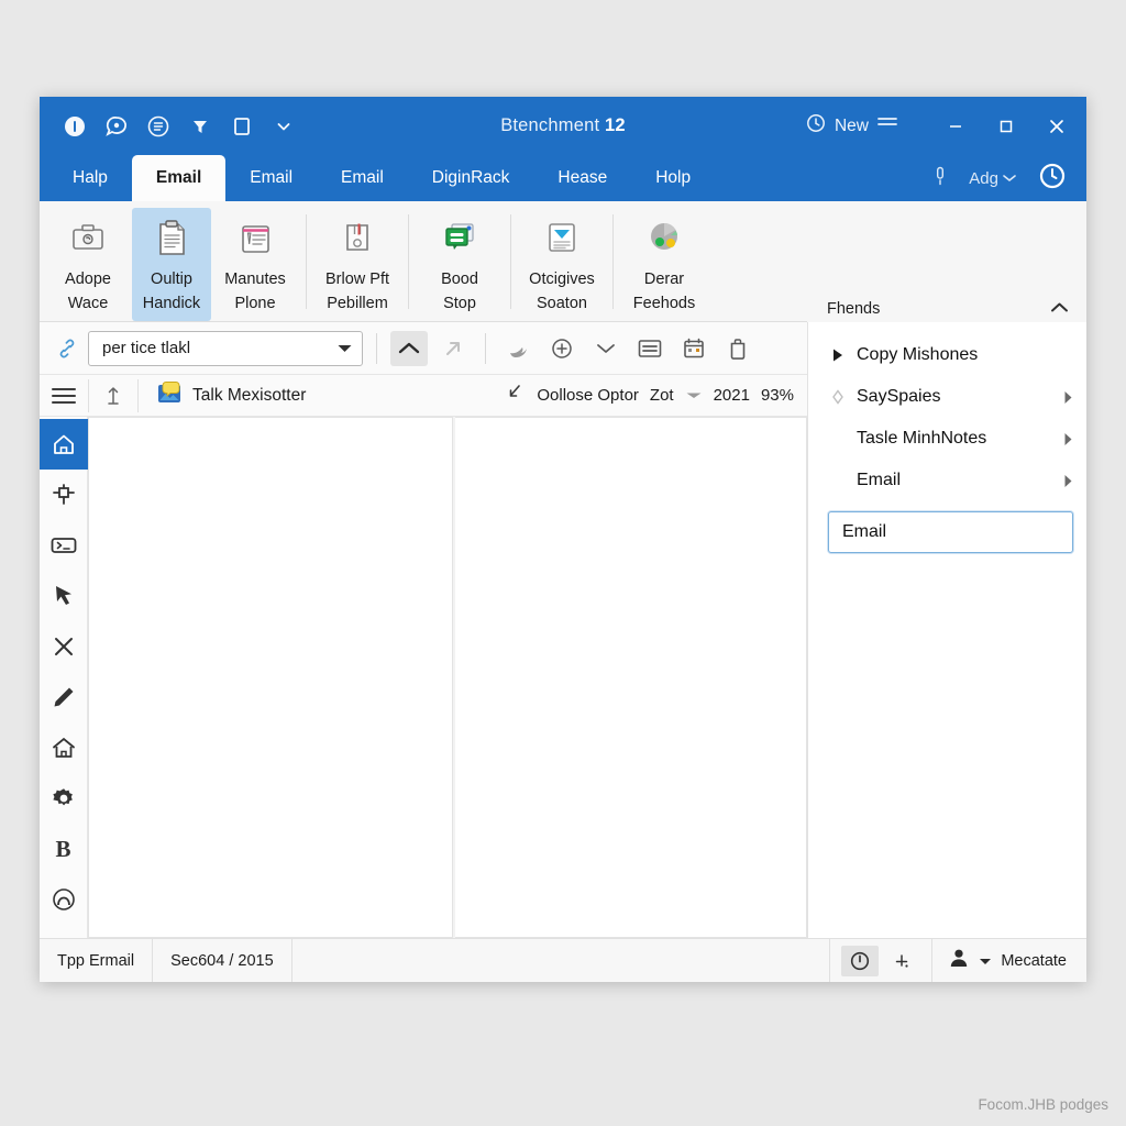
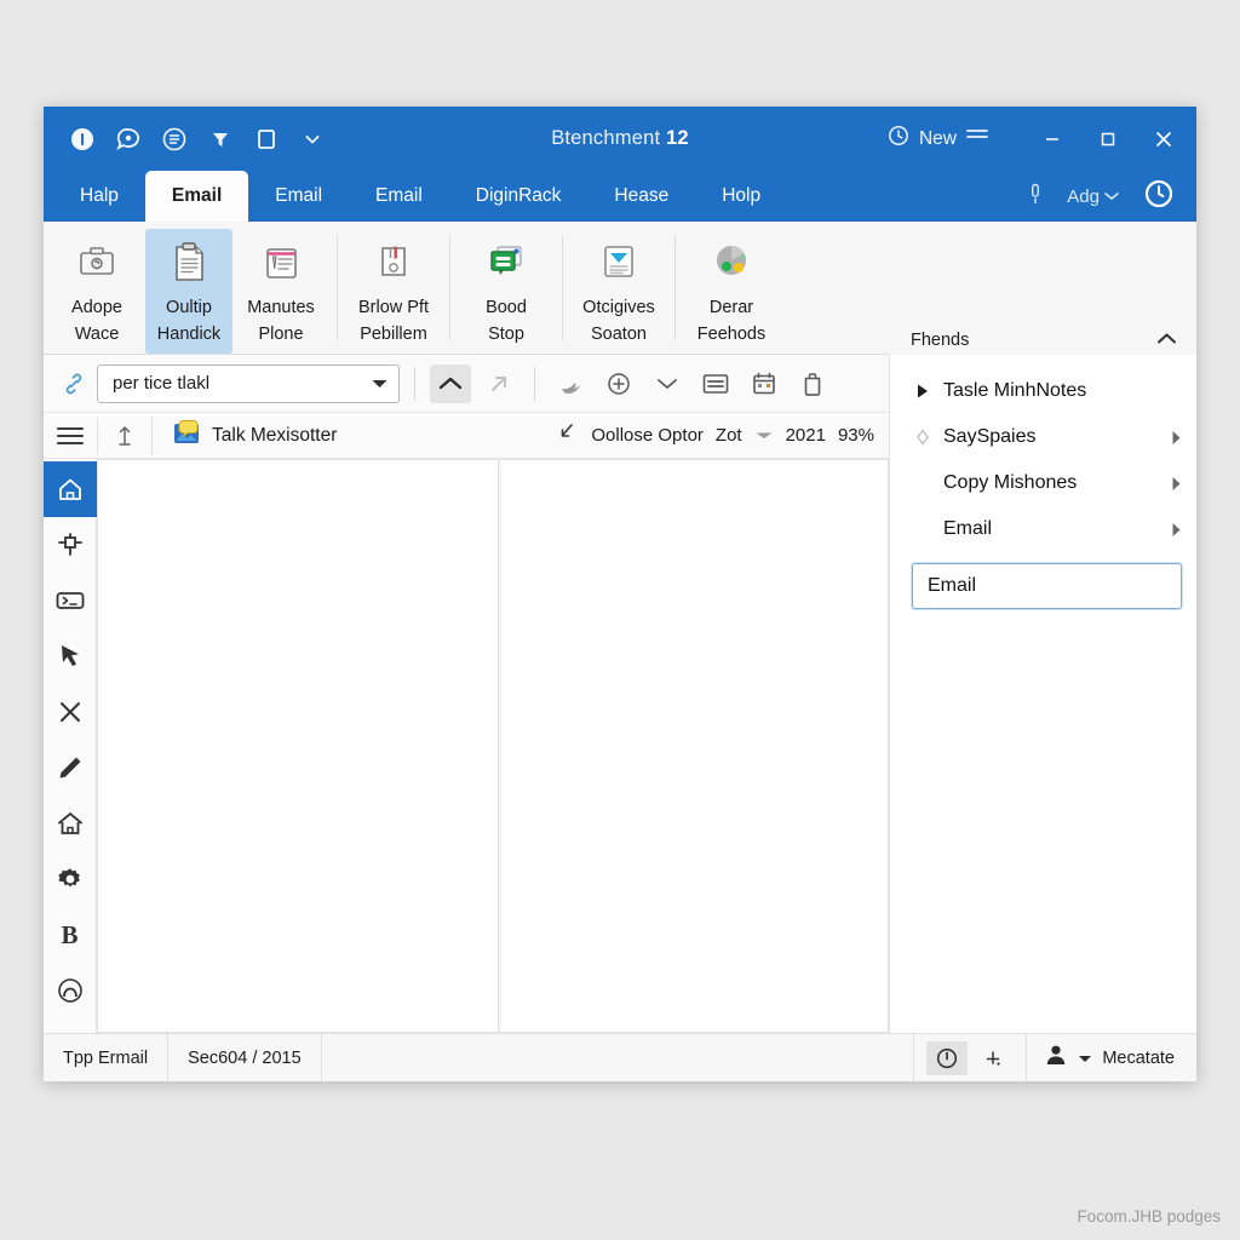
  Btenchment 12
  New
  Halp
  Email
  Email
  Email
  DiginRack
  Hease
  Holp
  Adg
  Adope
  Wace
  Oultip
  Handick
  Manutes
  Plone
  Brlow Pft
  Pebillem
  Bood
  Stop
  Otcigives
  Soaton
  Derar
  Feehods
  Fhends
  per tice tlakl
  Talk Mexisotter
  Oollose Optor
  Zot
  2021
  93%
  B
- Copy Mishones
+ Tasle MinhNotes
  SaySpaies
- Tasle MinhNotes
+ Copy Mishones
  Email
  Email
  Tpp Ermail
  Sec604 / 2015
  Mecatate
  Focom.JHB podges
